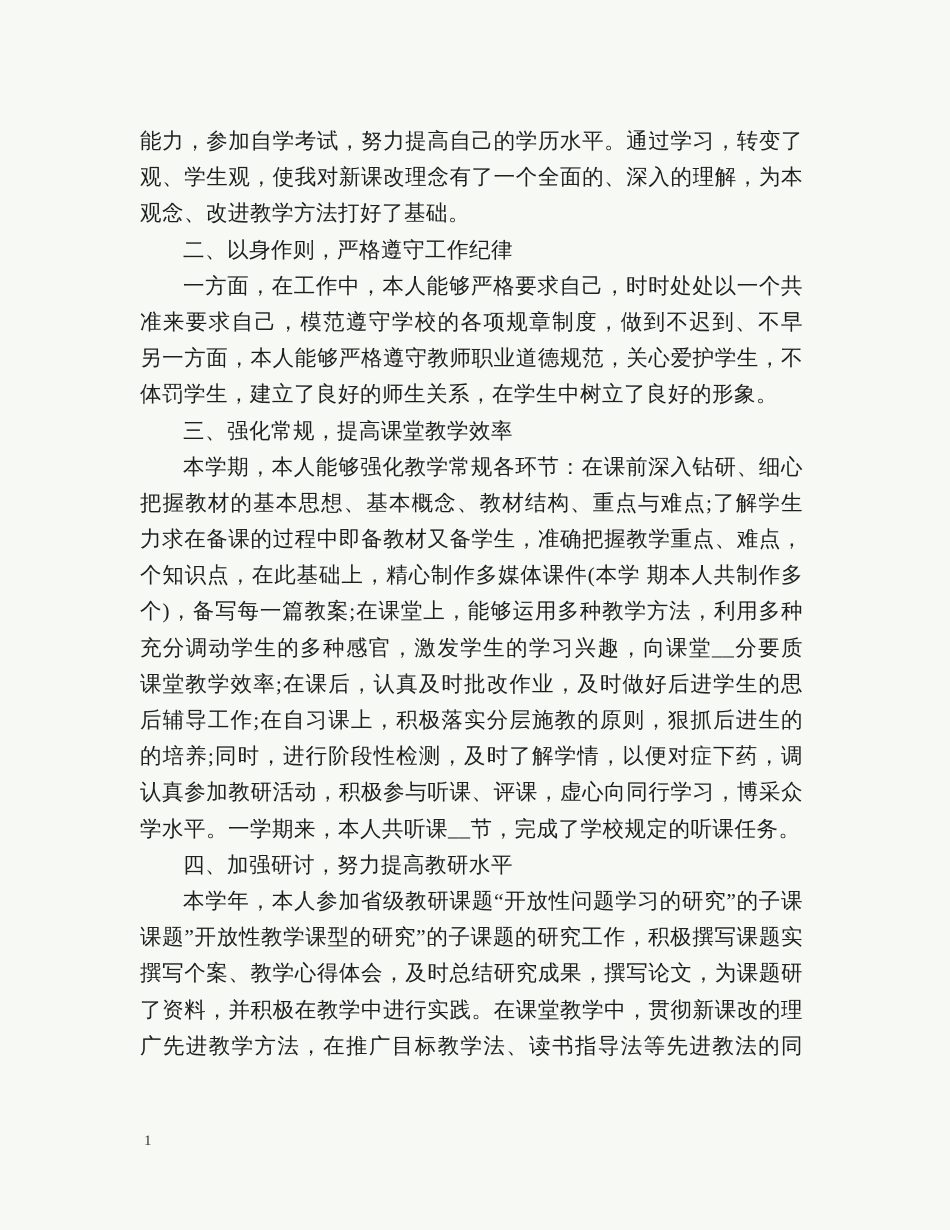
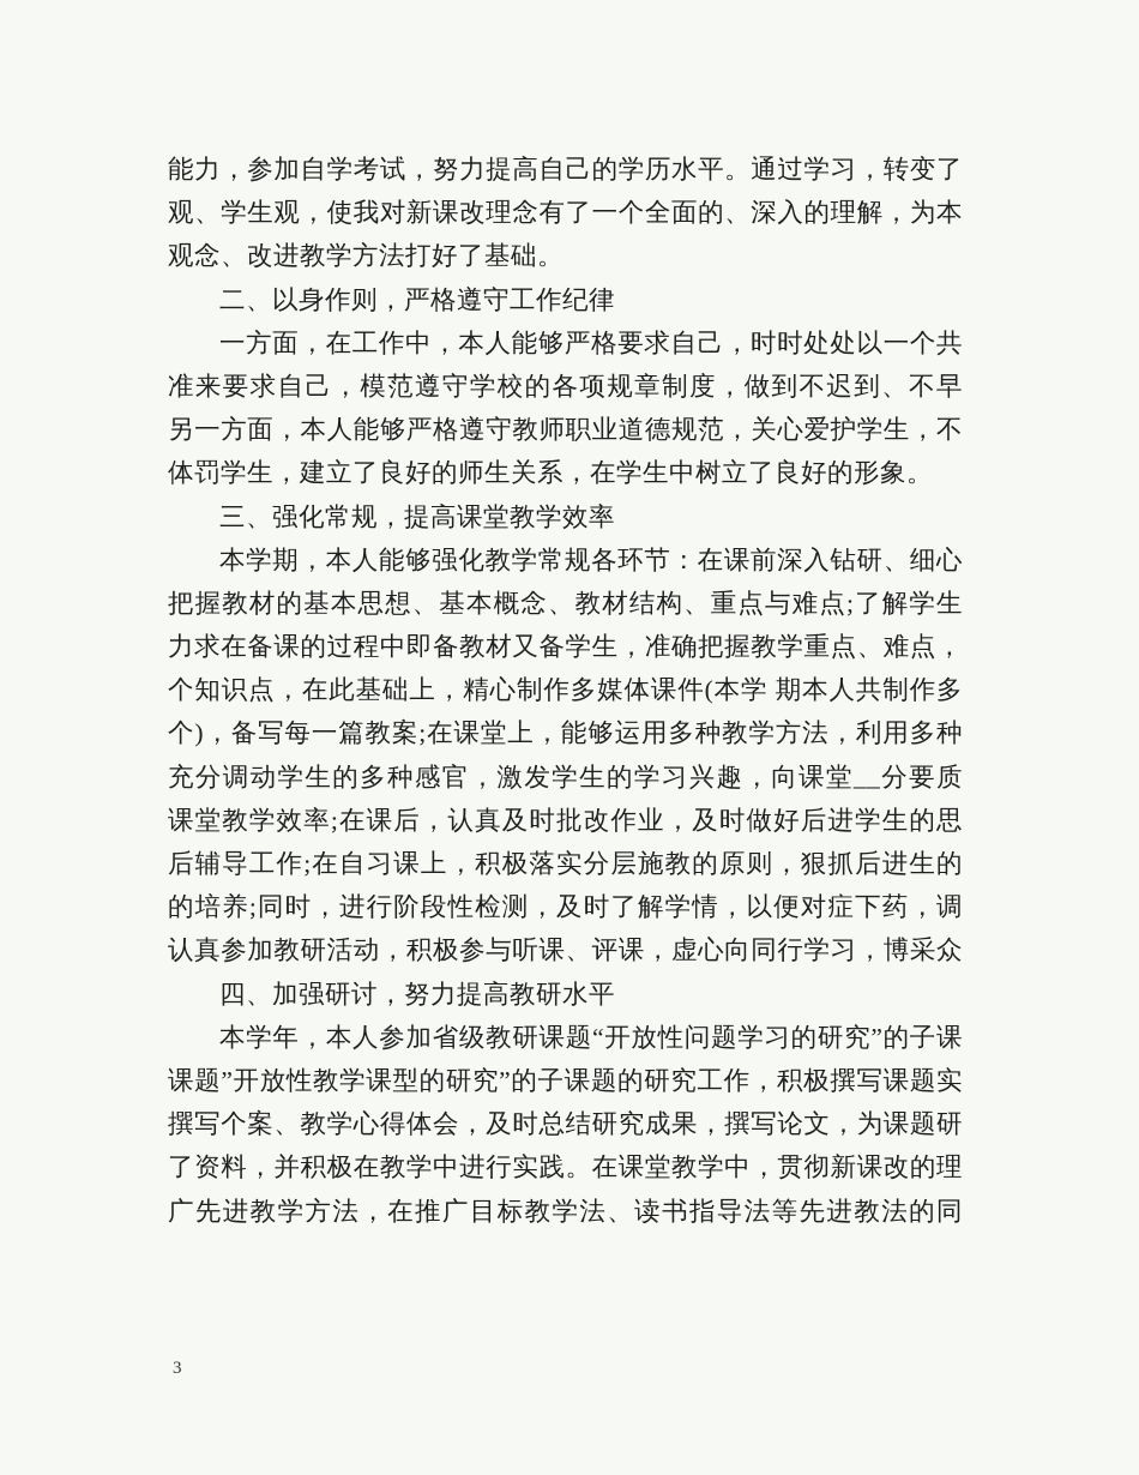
  能力，参加自学考试，努力提高自己的学历水平。通过学习，转变了
  观、学生观，使我对新课改理念有了一个全面的、深入的理解，为本
  观念、改进教学方法打好了基础。
  二、以身作则，严格遵守工作纪律
  一方面，在工作中，本人能够严格要求自己，时时处处以一个共
  准来要求自己，模范遵守学校的各项规章制度，做到不迟到、不早
  另一方面，本人能够严格遵守教师职业道德规范，关心爱护学生，不
  体罚学生，建立了良好的师生关系，在学生中树立了良好的形象。
  三、强化常规，提高课堂教学效率
  本学期，本人能够强化教学常规各环节：在课前深入钻研、细心
  把握教材的基本思想、基本概念、教材结构、重点与难点;了解学生
  力求在备课的过程中即备教材又备学生，准确把握教学重点、难点，
  个知识点，在此基础上，精心制作多媒体课件(本学 期本人共制作多
  个)，备写每一篇教案;在课堂上，能够运用多种教学方法，利用多种
  充分调动学生的多种感官，激发学生的学习兴趣，向课堂__分要质
  课堂教学效率;在课后，认真及时批改作业，及时做好后进学生的思
  后辅导工作;在自习课上，积极落实分层施教的原则，狠抓后进生的
  的培养;同时，进行阶段性检测，及时了解学情，以便对症下药，调
  认真参加教研活动，积极参与听课、评课，虚心向同行学习，博采众
- 学水平。一学期来，本人共听课__节，完成了学校规定的听课任务。
  四、加强研讨，努力提高教研水平
  本学年，本人参加省级教研课题“开放性问题学习的研究”的子课
  课题”开放性教学课型的研究”的子课题的研究工作，积极撰写课题实
  撰写个案、教学心得体会，及时总结研究成果，撰写论文，为课题研
  了资料，并积极在教学中进行实践。在课堂教学中，贯彻新课改的理
  广先进教学方法，在推广目标教学法、读书指导法等先进教法的同
- 1
+ 3
